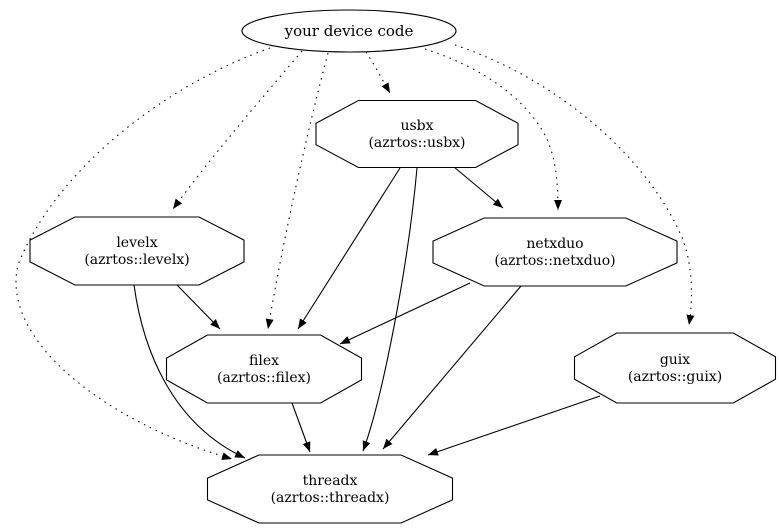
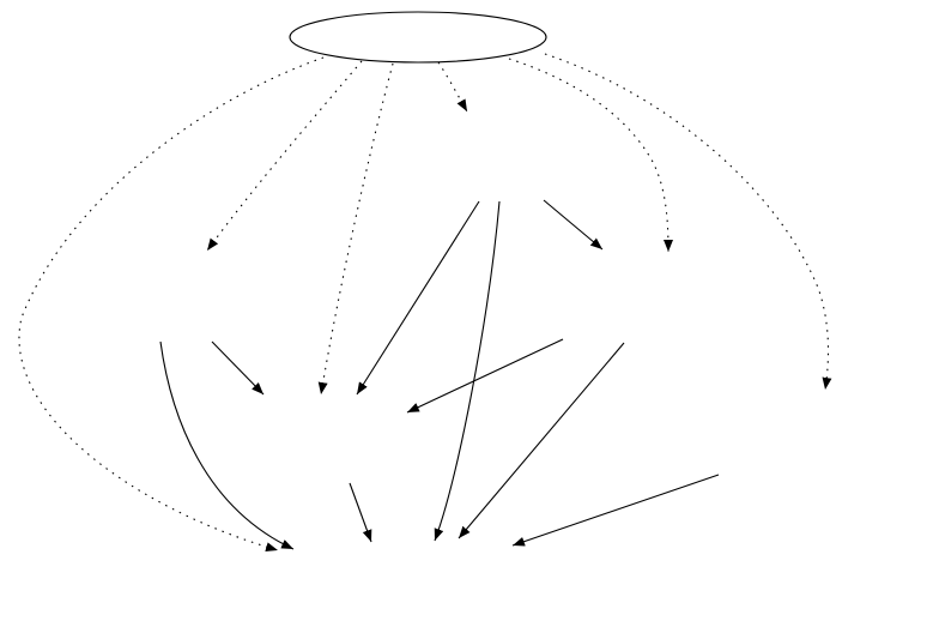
- your device code
- usbx
- (azrtos::usbx)
- levelx
- (azrtos::levelx)
- netxduo
- (azrtos::netxduo)
- filex
- (azrtos::filex)
- guix
- (azrtos::guix)
- threadx
- (azrtos::threadx)
